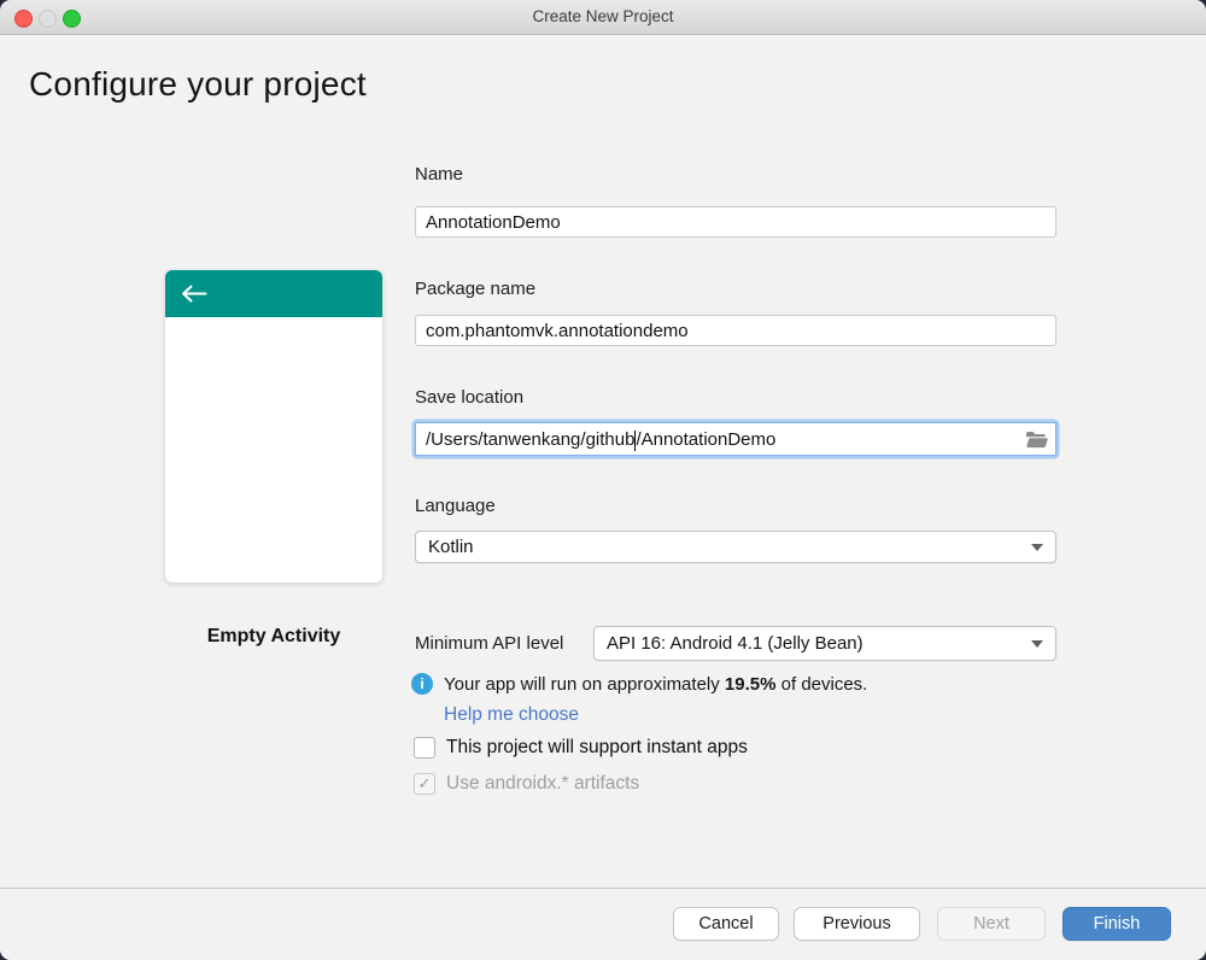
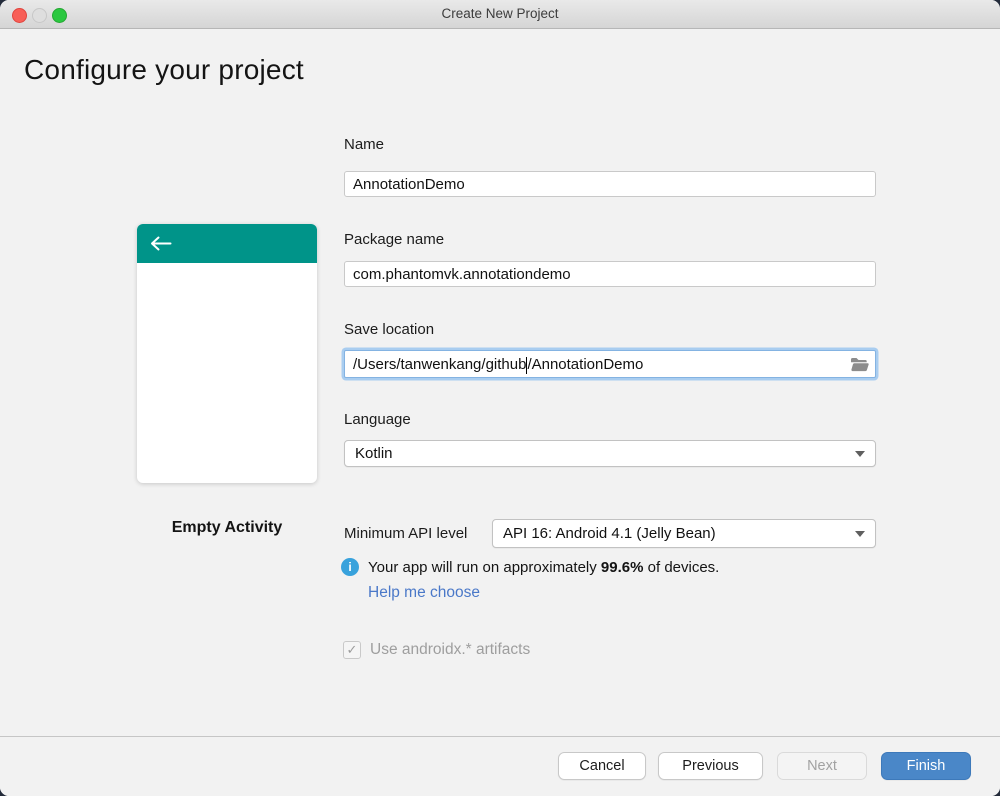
  Create New Project
  Configure your project
  Empty Activity
  Name
  AnnotationDemo
  Package name
  com.phantomvk.annotationdemo
  Save location
  /Users/tanwenkang/github
  /AnnotationDemo
  Language
  Kotlin
  Minimum API level
  API 16: Android 4.1 (Jelly Bean)
  i
- Your app will run on approximately 19.5% of devices.
+ Your app will run on approximately 99.6% of devices.
  Help me choose
- This project will support instant apps
  ✓
  Use androidx.* artifacts
  Cancel
  Previous
  Next
  Finish
